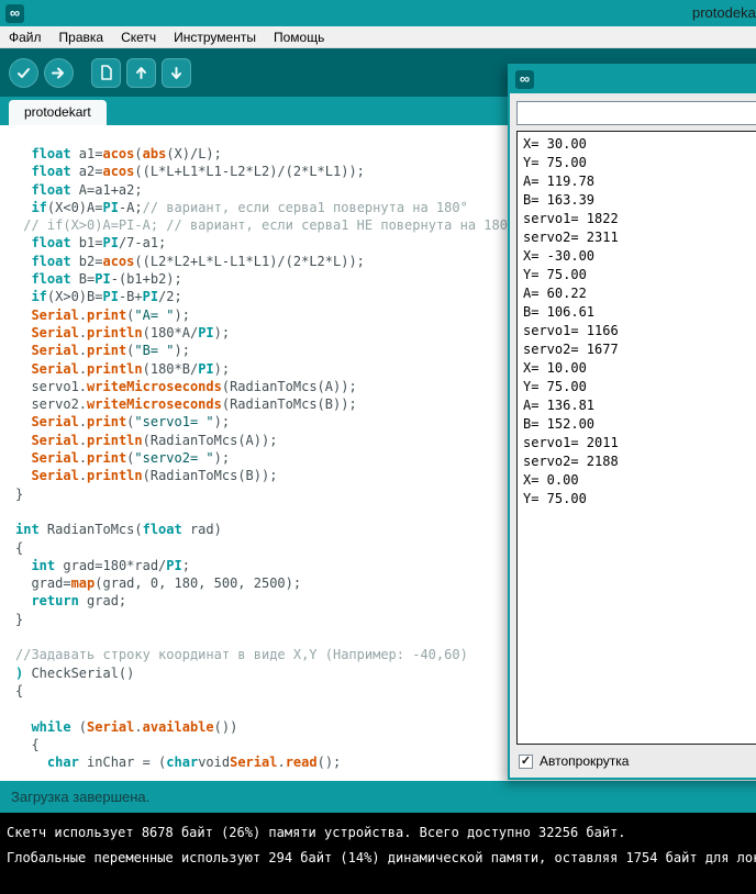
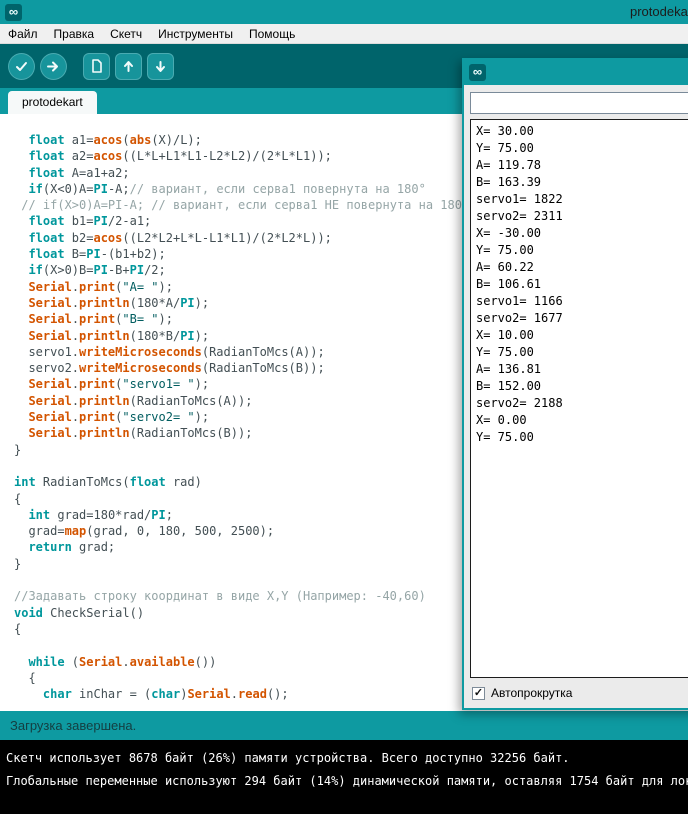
  protodeka
  Файл
  Правка
  Скетч
  Инструменты
  Помощь
  protodekart
  float a1=acos(abs(X)/L);
  float a2=acos((L*L+L1*L1-L2*L2)/(2*L*L1));
  float A=a1+a2;
  if(X<0)A=PI-A;// вариант, если серва1 повернута на 180°
  // if(X>0)A=PI-A; // вариант, если серва1 НЕ повернута на 180
- float b1=PI/7-a1;
+ float b1=PI/2-a1;
  float b2=acos((L2*L2+L*L-L1*L1)/(2*L2*L));
  float B=PI-(b1+b2);
  if(X>0)B=PI-B+PI/2;
  Serial.print("A= ");
  Serial.println(180*A/PI);
  Serial.print("B= ");
  Serial.println(180*B/PI);
  servo1.writeMicroseconds(RadianToMcs(A));
  servo2.writeMicroseconds(RadianToMcs(B));
  Serial.print("servo1= ");
  Serial.println(RadianToMcs(A));
  Serial.print("servo2= ");
  Serial.println(RadianToMcs(B));
  }
  int RadianToMcs(float rad)
  {
  int grad=180*rad/PI;
  grad=map(grad, 0, 180, 500, 2500);
  return grad;
  }
  //Задавать строку координат в виде X,Y (Например: -40,60)
- ) CheckSerial()
+ void CheckSerial()
  {
  while (Serial.available())
  {
- char inChar = (charvoidSerial.read();
+ char inChar = (char)Serial.read();
  Загрузка завершена.
  Скетч использует 8678 байт (26%) памяти устройства. Всего доступно 32256 байт.
  Глобальные переменные используют 294 байт (14%) динамической памяти, оставляя 1754 байт для ло
  X= 30.00
  Y= 75.00
  A= 119.78
  B= 163.39
  servo1= 1822
  servo2= 2311
  X= -30.00
  Y= 75.00
  A= 60.22
  B= 106.61
  servo1= 1166
  servo2= 1677
  X= 10.00
  Y= 75.00
  A= 136.81
  B= 152.00
- servo1= 2011
  servo2= 2188
  X= 0.00
  Y= 75.00
  Автопрокрутка
